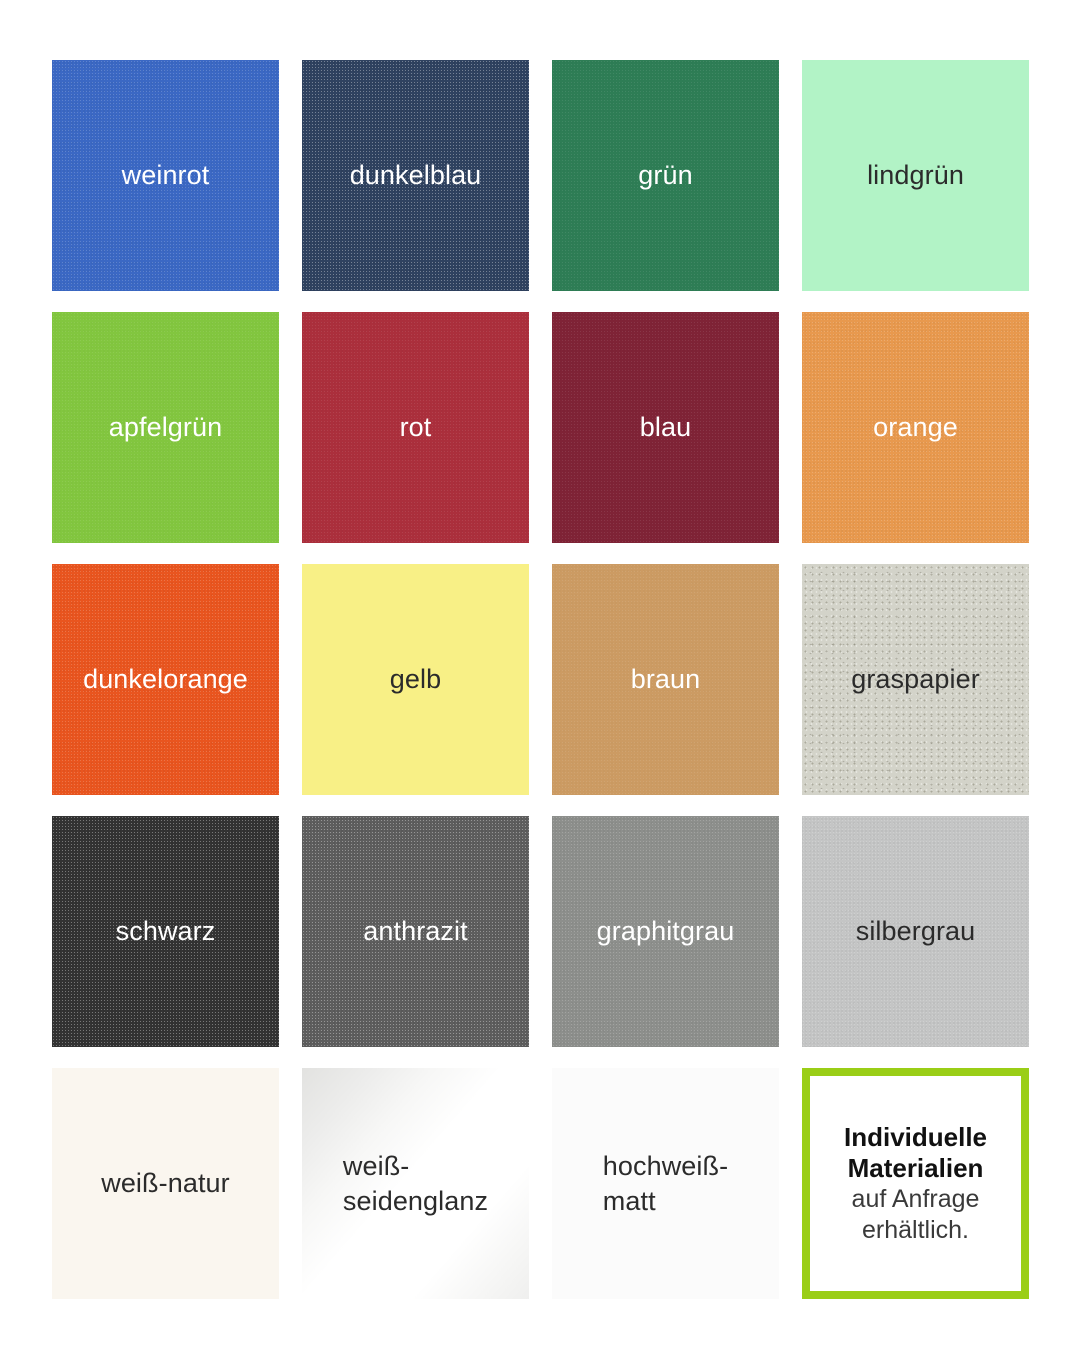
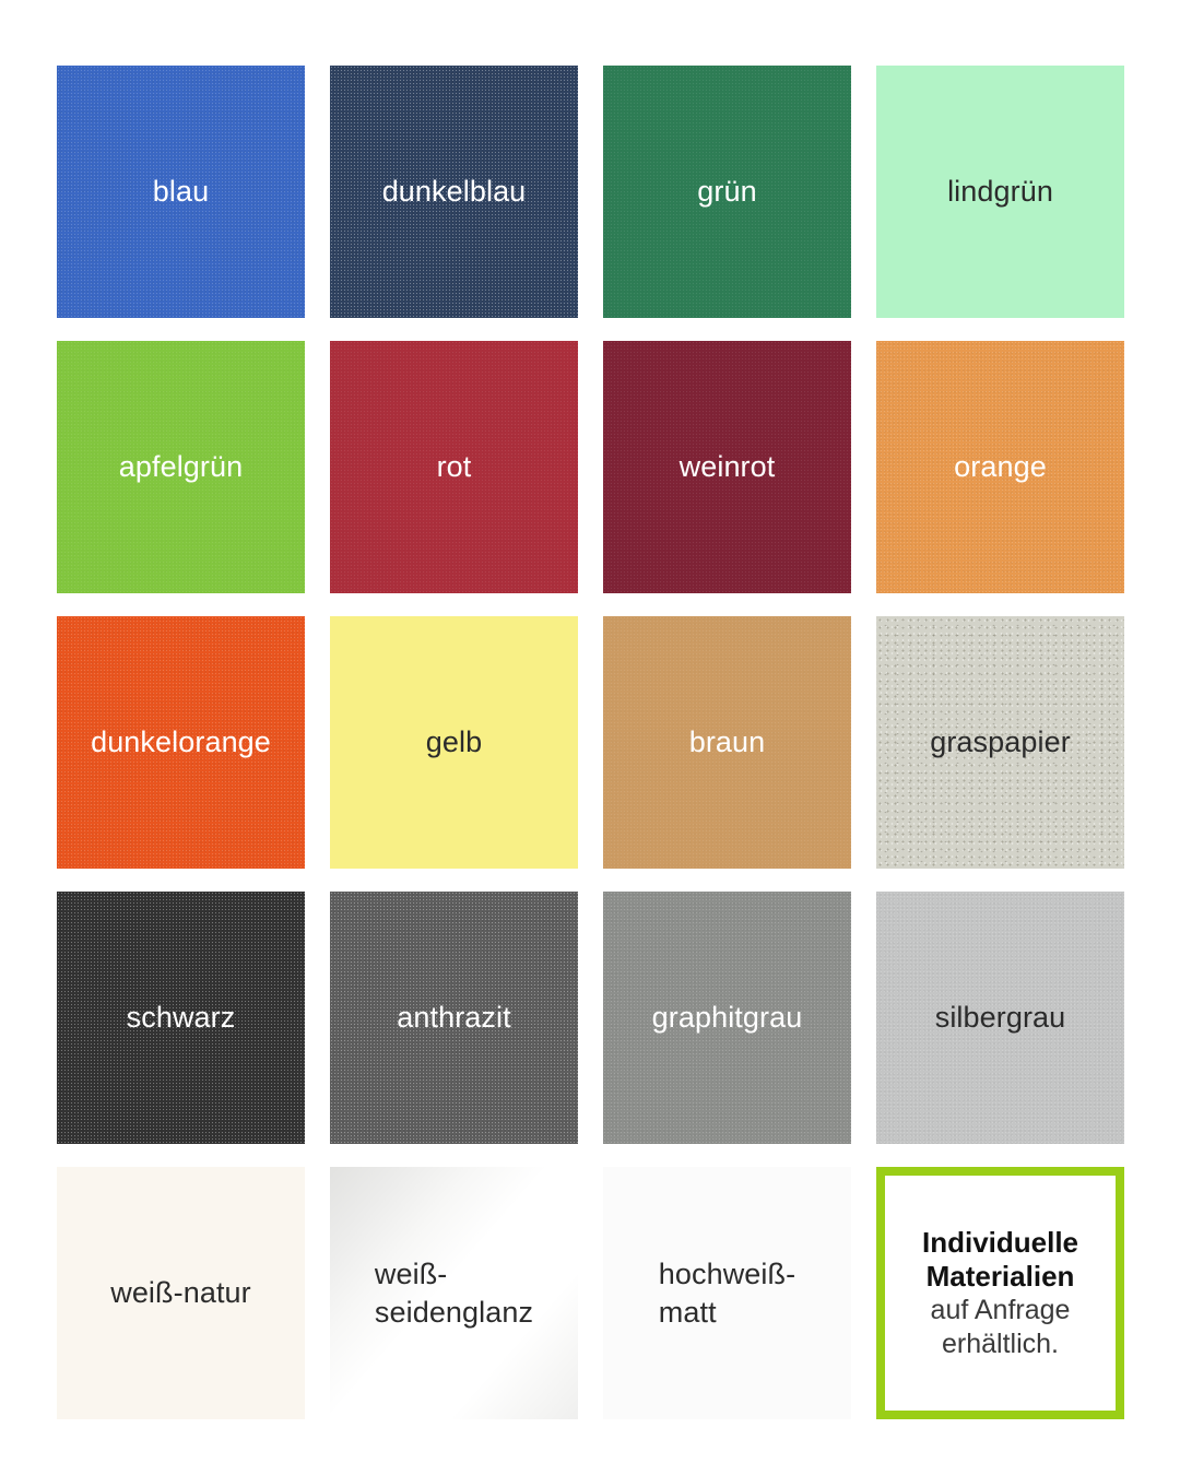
- weinrot
+ blau
  dunkelblau
  grün
  lindgrün
  apfelgrün
  rot
- blau
+ weinrot
  orange
  dunkelorange
  gelb
  braun
  graspapier
  schwarz
  anthrazit
  graphitgrau
  silbergrau
  weiß-natur
  weiß-
  seidenglanz
  hochweiß-
  matt
  Individuelle
  Materialien
  auf Anfrage
  erhältlich.
